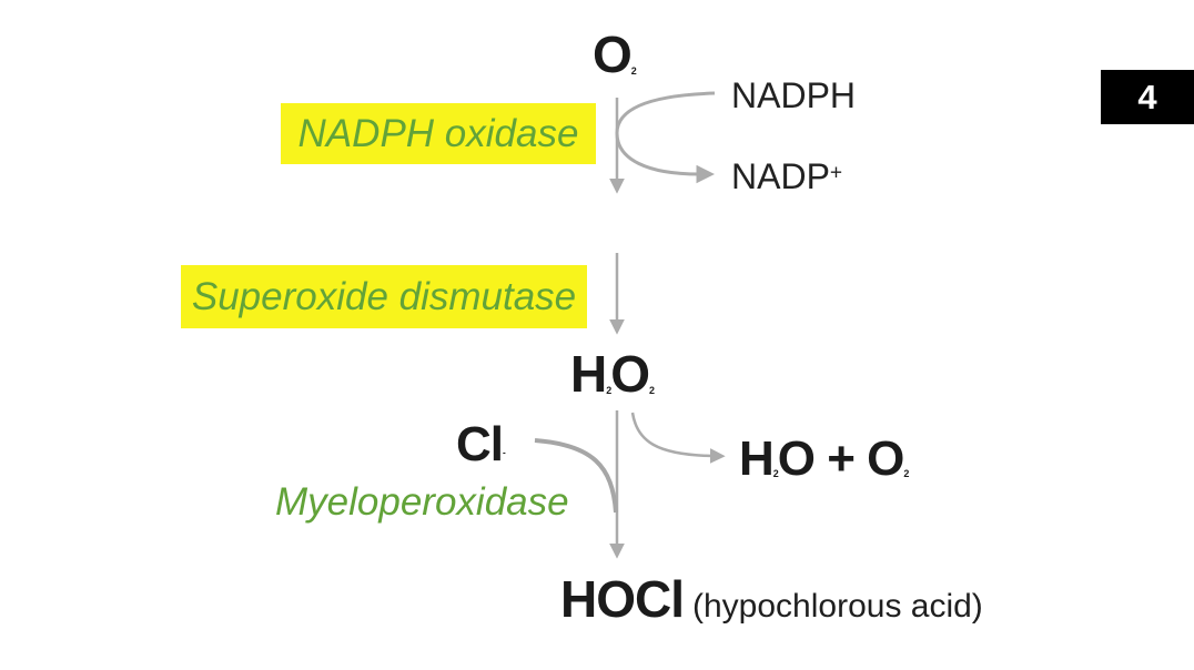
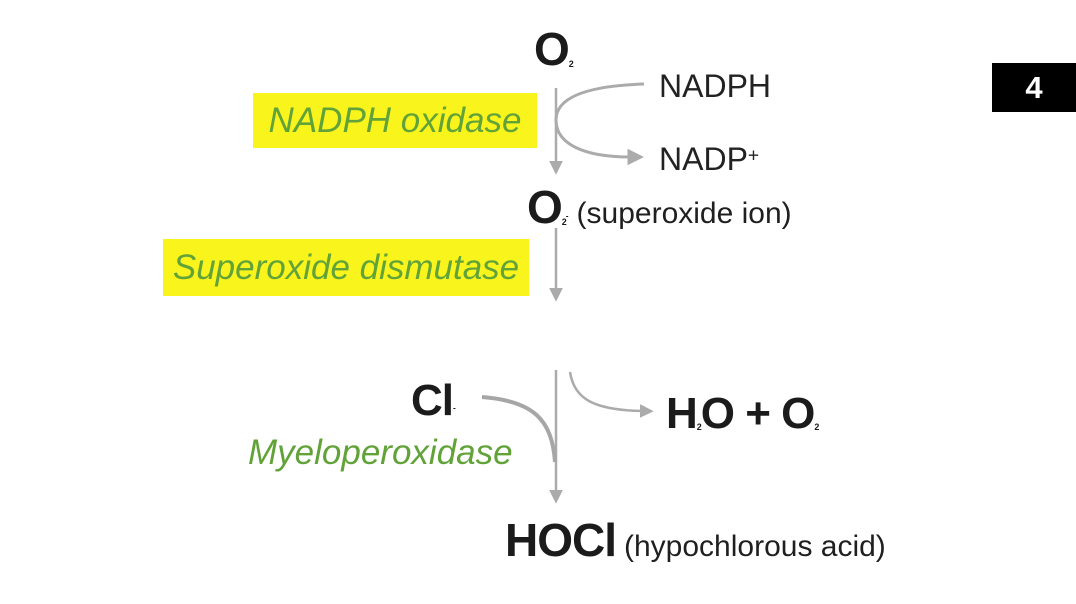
  O2
  NADPH
  NADP+
  NADPH oxidase
+ O2- (superoxide ion)
  Superoxide dismutase
- H2O2
  Cl-
  Myeloperoxidase
  H2O + O2
  HOCl (hypochlorous acid)
  4
